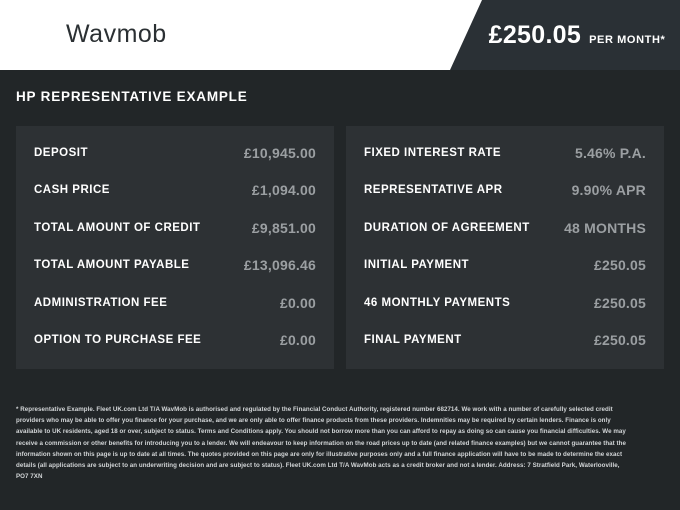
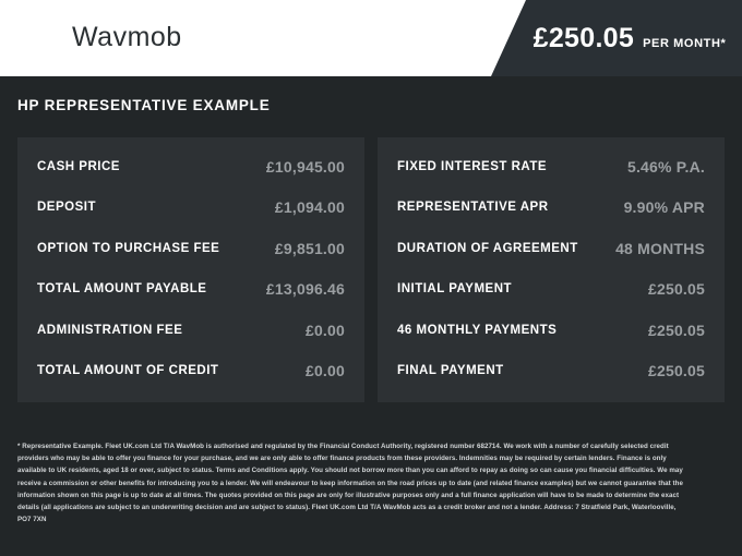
  Wavmob
  £250.05
  PER MONTH*
  HP REPRESENTATIVE EXAMPLE
- DEPOSIT
+ CASH PRICE
  £10,945.00
- CASH PRICE
+ DEPOSIT
  £1,094.00
- TOTAL AMOUNT OF CREDIT
+ OPTION TO PURCHASE FEE
  £9,851.00
  TOTAL AMOUNT PAYABLE
  £13,096.46
  ADMINISTRATION FEE
  £0.00
- OPTION TO PURCHASE FEE
+ TOTAL AMOUNT OF CREDIT
  £0.00
  FIXED INTEREST RATE
  5.46% P.A.
  REPRESENTATIVE APR
  9.90% APR
  DURATION OF AGREEMENT
  48 MONTHS
  INITIAL PAYMENT
  £250.05
  46 MONTHLY PAYMENTS
  £250.05
  FINAL PAYMENT
  £250.05
